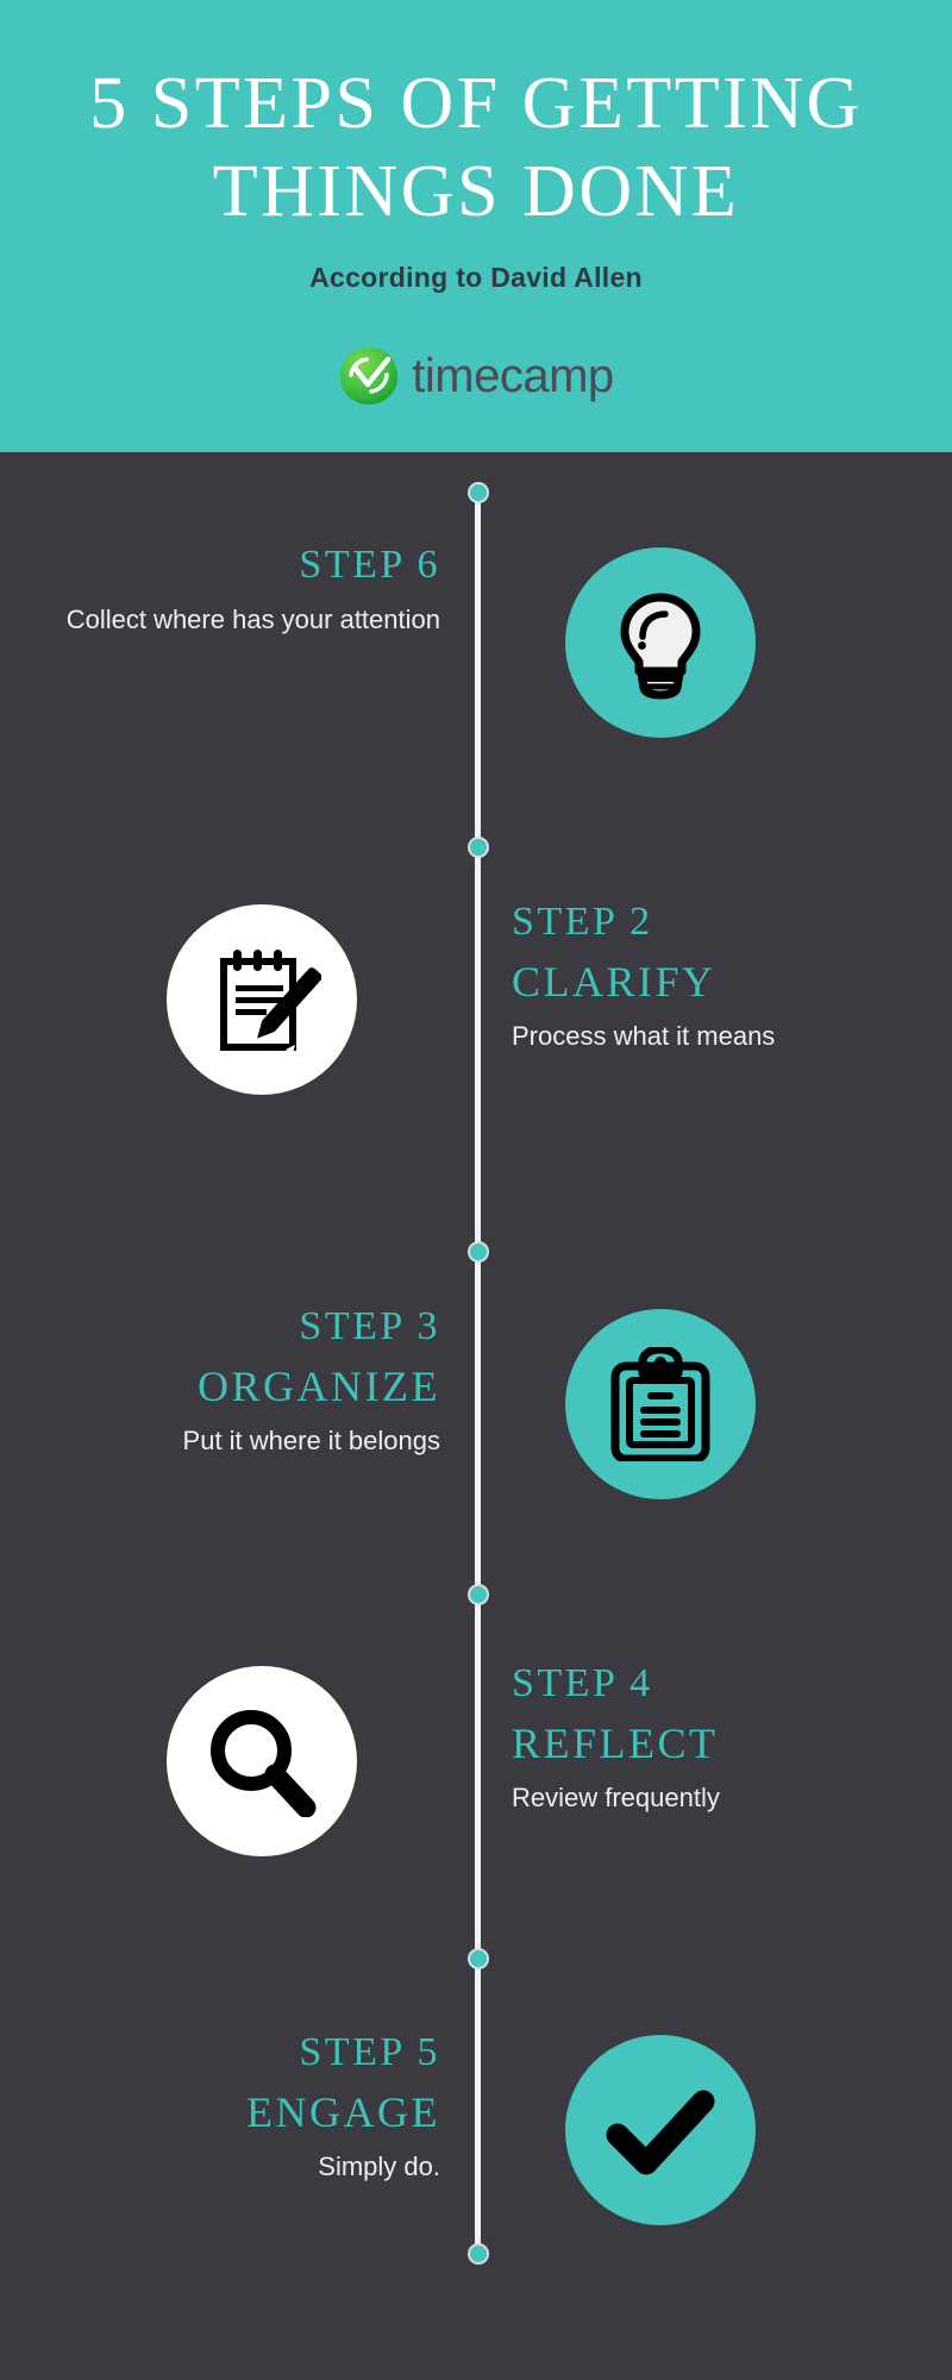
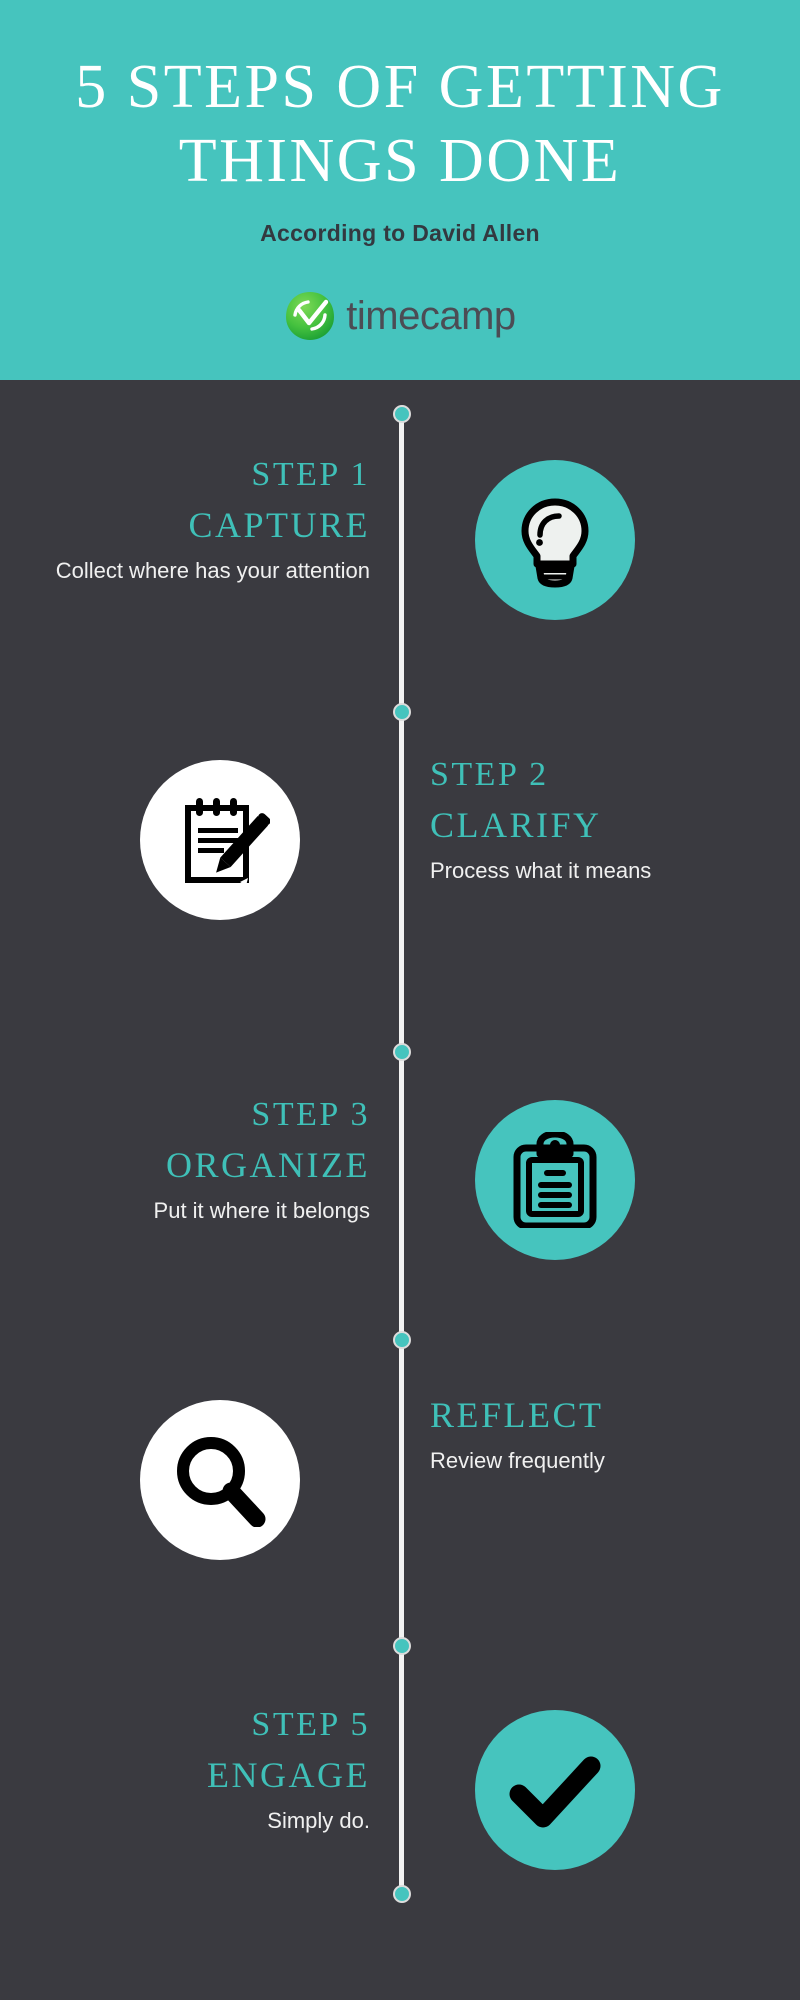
  5 STEPS OF GETTING THINGS DONE
  According to David Allen
  timecamp
- STEP 6
+ STEP 1
+ CAPTURE
  Collect where has your attention
  STEP 2
  CLARIFY
  Process what it means
  STEP 3
  ORGANIZE
  Put it where it belongs
- STEP 4
  REFLECT
  Review frequently
  STEP 5
  ENGAGE
  Simply do.
